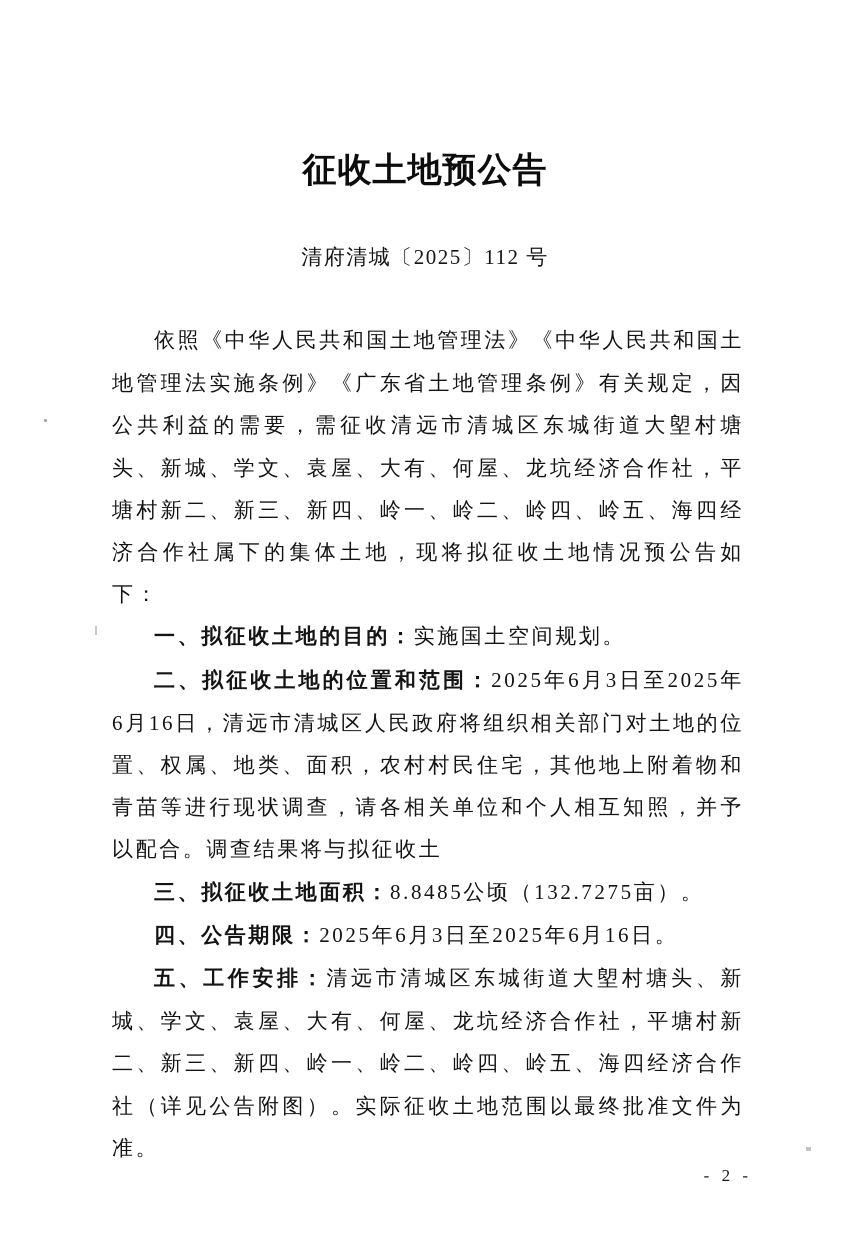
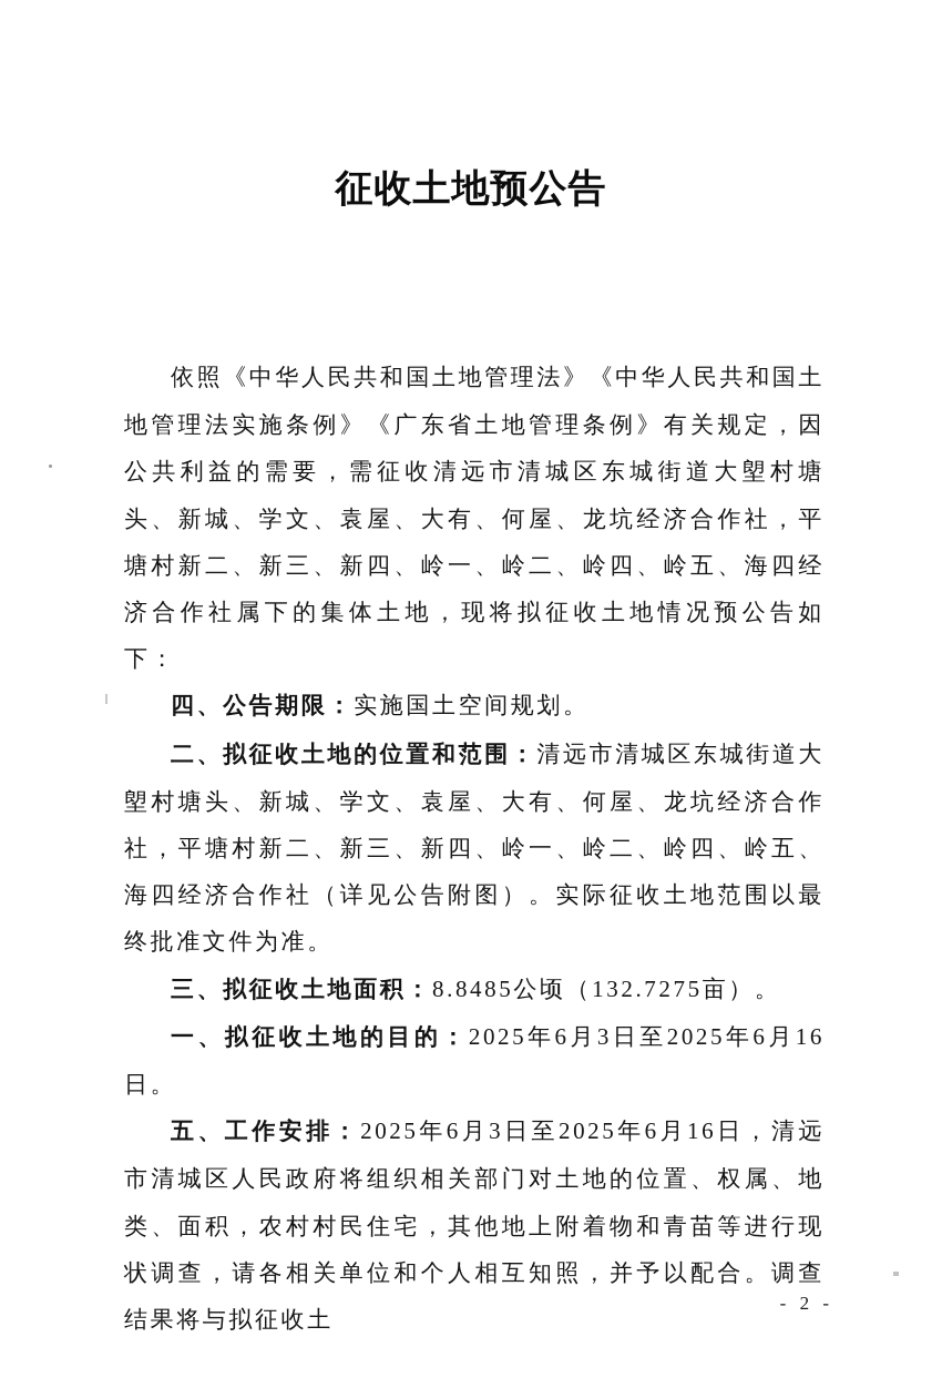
  征收土地预公告
- 清府清城〔2025〕112 号
  依照《中华人民共和国土地管理法》《中华人民共和国土地管理法实施条例》《广东省土地管理条例》有关规定，因公共利益的需要，需征收清远市清城区东城街道大塱村塘头、新城、学文、袁屋、大有、何屋、龙坑经济合作社，平塘村新二、新三、新四、岭一、岭二、岭四、岭五、海四经济合作社属下的集体土地，现将拟征收土地情况预公告如下：
- 一、拟征收土地的目的：实施国土空间规划。
+ 四、公告期限：实施国土空间规划。
- 二、拟征收土地的位置和范围：2025年6月3日至2025年6月16日，清远市清城区人民政府将组织相关部门对土地的位置、权属、地类、面积，农村村民住宅，其他地上附着物和青苗等进行现状调查，请各相关单位和个人相互知照，并予以配合。调查结果将与拟征收土
+ 二、拟征收土地的位置和范围：清远市清城区东城街道大塱村塘头、新城、学文、袁屋、大有、何屋、龙坑经济合作社，平塘村新二、新三、新四、岭一、岭二、岭四、岭五、海四经济合作社（详见公告附图）。实际征收土地范围以最终批准文件为准。
  三、拟征收土地面积：8.8485公顷（132.7275亩）。
- 四、公告期限：2025年6月3日至2025年6月16日。
+ 一、拟征收土地的目的：2025年6月3日至2025年6月16日。
- 五、工作安排：清远市清城区东城街道大塱村塘头、新城、学文、袁屋、大有、何屋、龙坑经济合作社，平塘村新二、新三、新四、岭一、岭二、岭四、岭五、海四经济合作社（详见公告附图）。实际征收土地范围以最终批准文件为准。
+ 五、工作安排：2025年6月3日至2025年6月16日，清远市清城区人民政府将组织相关部门对土地的位置、权属、地类、面积，农村村民住宅，其他地上附着物和青苗等进行现状调查，请各相关单位和个人相互知照，并予以配合。调查结果将与拟征收土
  - 2 -
